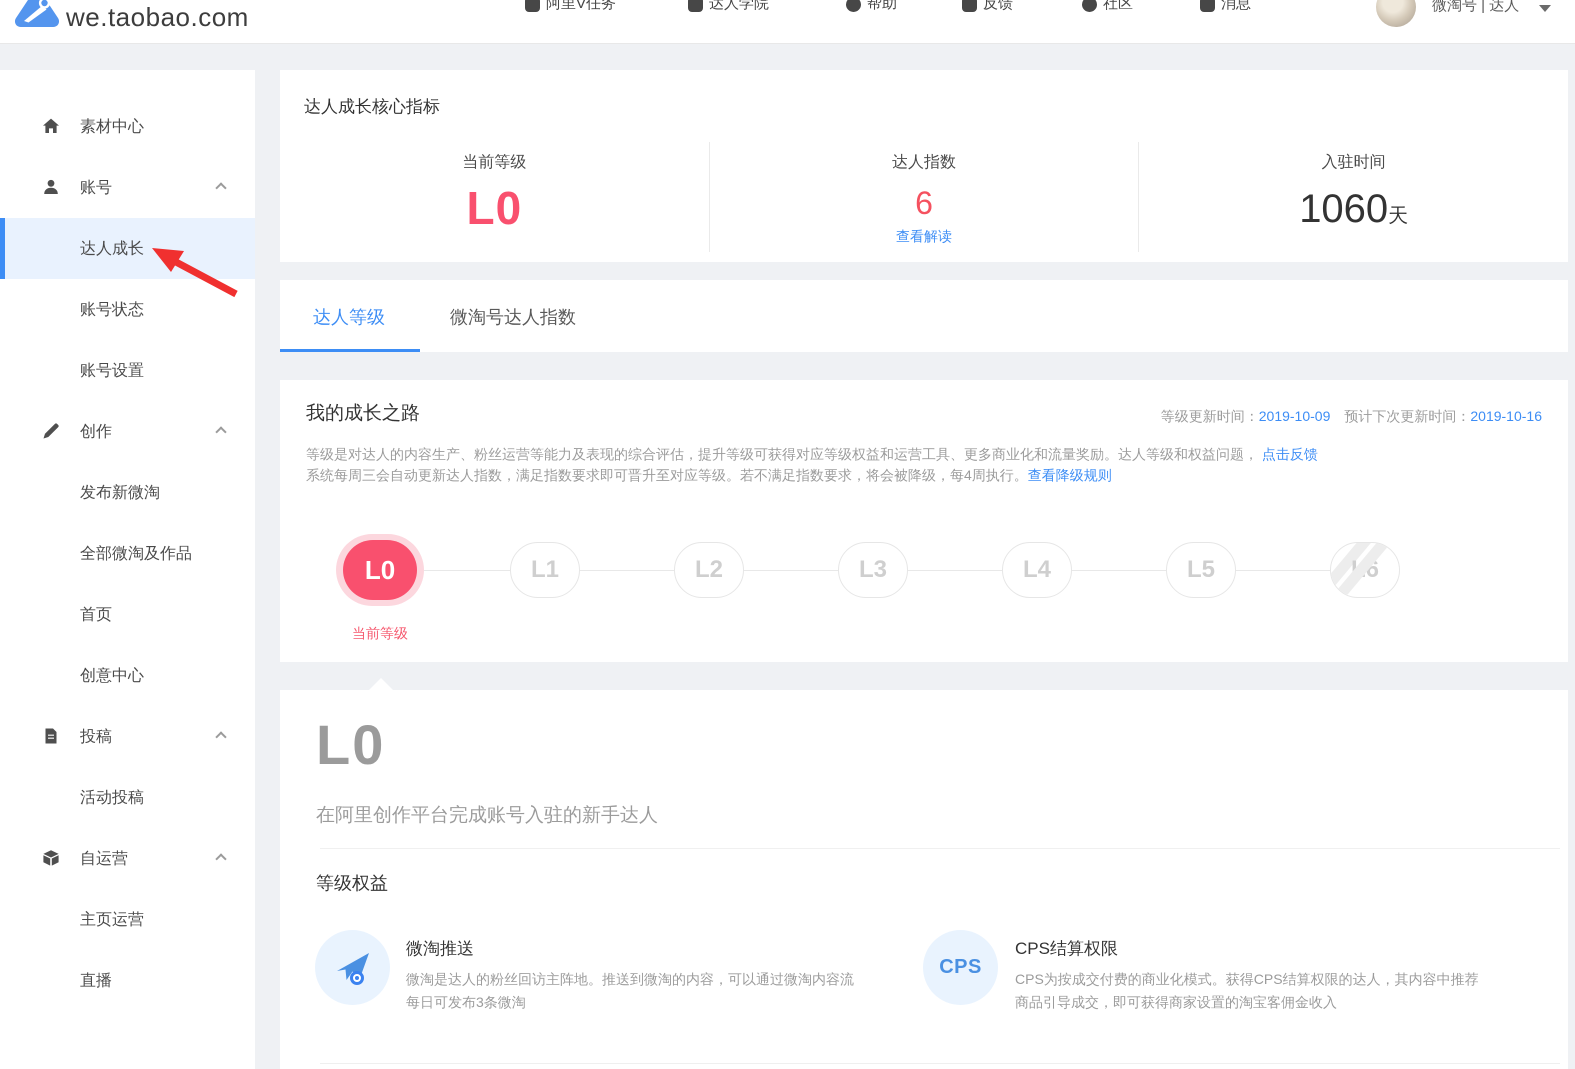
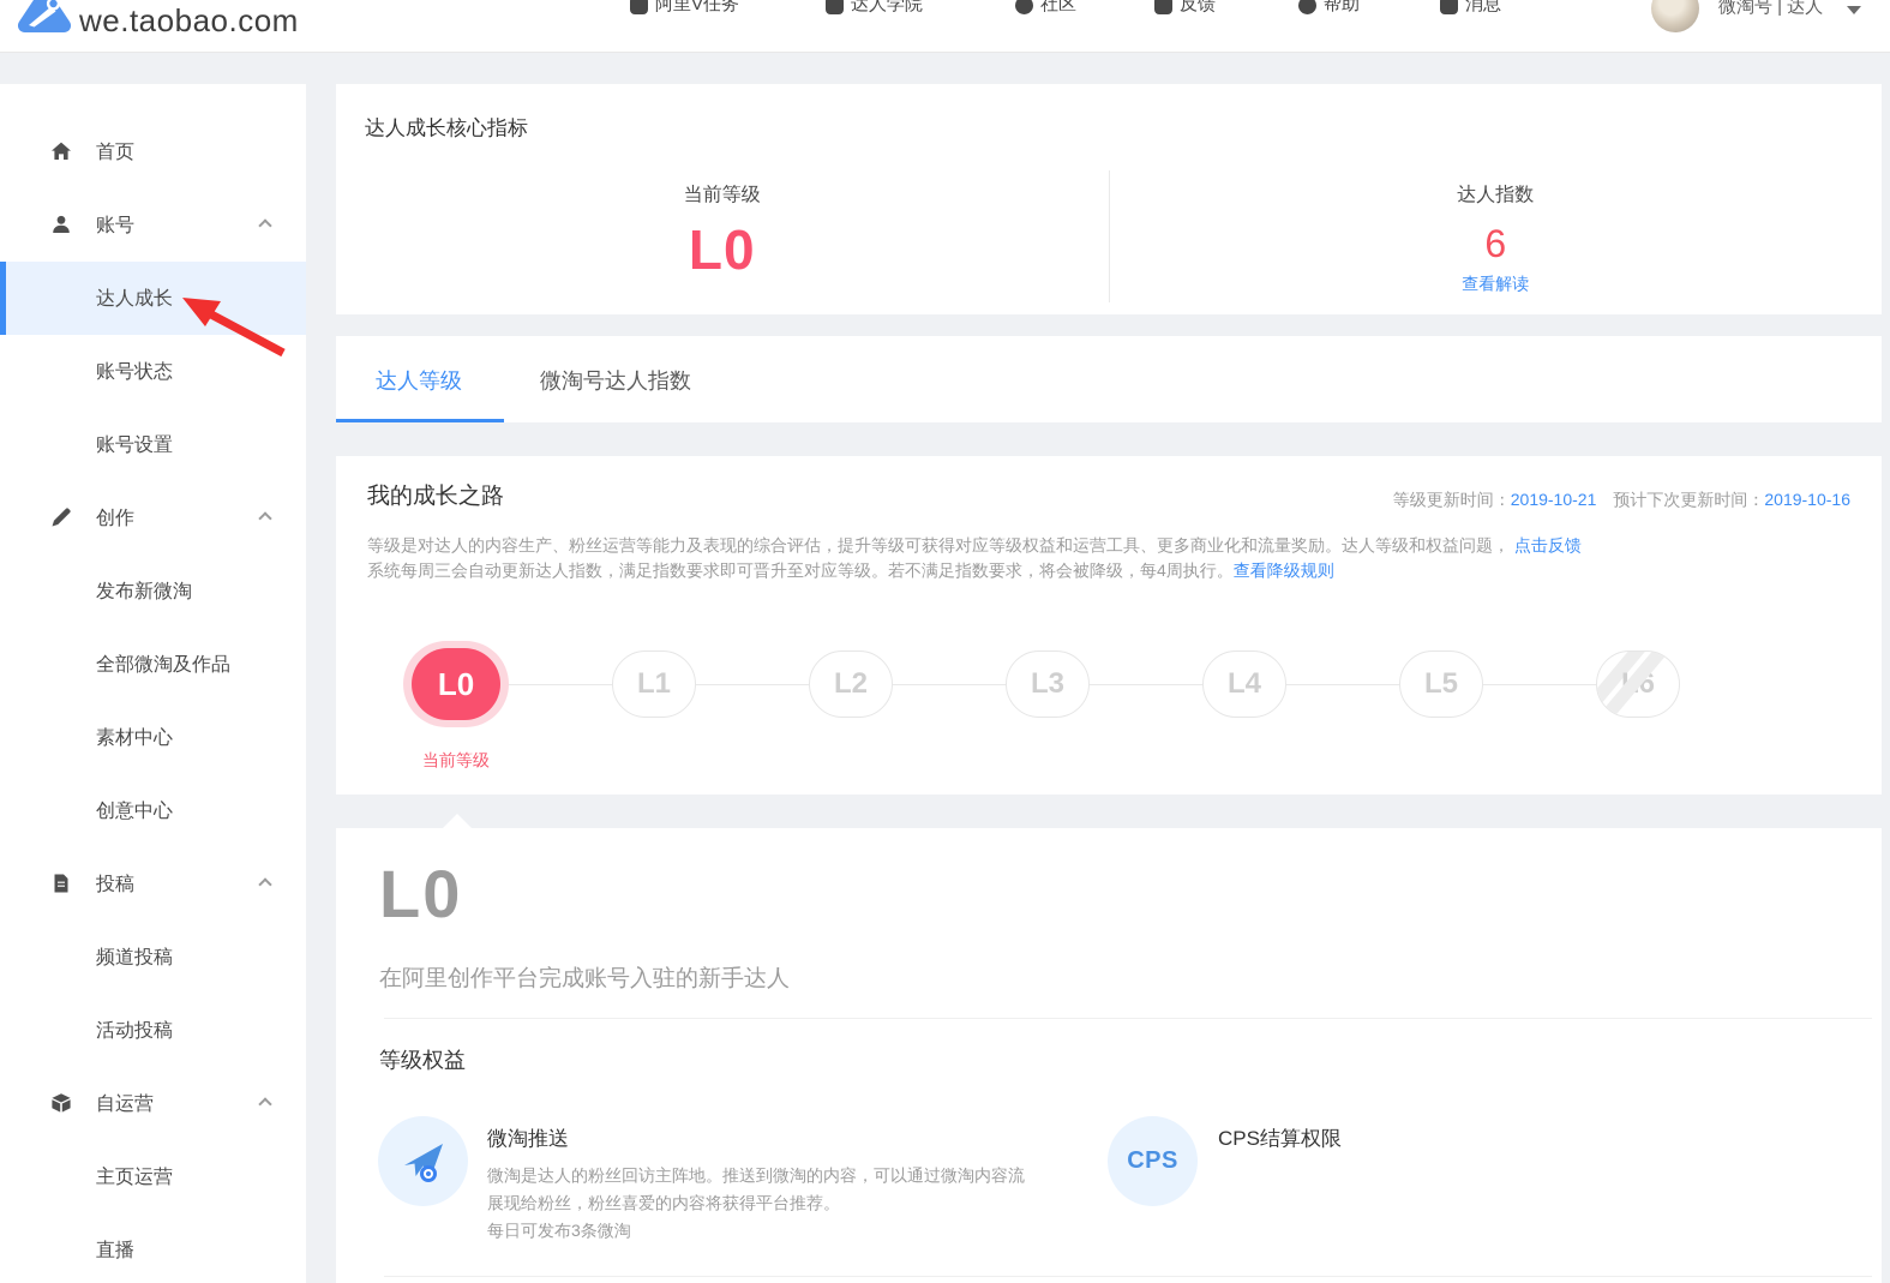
  we.taobao.com
  阿里V任务
  达人学院
- 帮助
+ 社区
  反馈
- 社区
+ 帮助
  消息
  微淘号 | 达人
- 素材中心
+ 首页
  账号
  达人成长
  账号状态
  账号设置
  创作
  发布新微淘
  全部微淘及作品
- 首页
+ 素材中心
  创意中心
  投稿
+ 频道投稿
  活动投稿
  自运营
  主页运营
  直播
  达人成长核心指标
  当前等级
  L0
  达人指数
  6
  查看解读
- 入驻时间
- 1060天
  达人等级
  微淘号达人指数
  我的成长之路
- 等级更新时间：2019-10-09 预计下次更新时间：2019-10-16
+ 等级更新时间：2019-10-21 预计下次更新时间：2019-10-16
  等级是对达人的内容生产、粉丝运营等能力及表现的综合评估，提升等级可获得对应等级权益和运营工具、更多商业化和流量奖励。达人等级和权益问题， 点击反馈
  系统每周三会自动更新达人指数，满足指数要求即可晋升至对应等级。若不满足指数要求，将会被降级，每4周执行。查看降级规则
  L0
  L1
  L2
  L3
  L4
  L5
  当前等级
  L0
  在阿里创作平台完成账号入驻的新手达人
  等级权益
  微淘推送
  微淘是达人的粉丝回访主阵地。推送到微淘的内容，可以通过微淘内容流
+ 展现给粉丝，粉丝喜爱的内容将获得平台推荐。
  每日可发布3条微淘
  CPS
  CPS结算权限
- CPS为按成交付费的商业化模式。获得CPS结算权限的达人，其内容中推荐
- 商品引导成交，即可获得商家设置的淘宝客佣金收入
